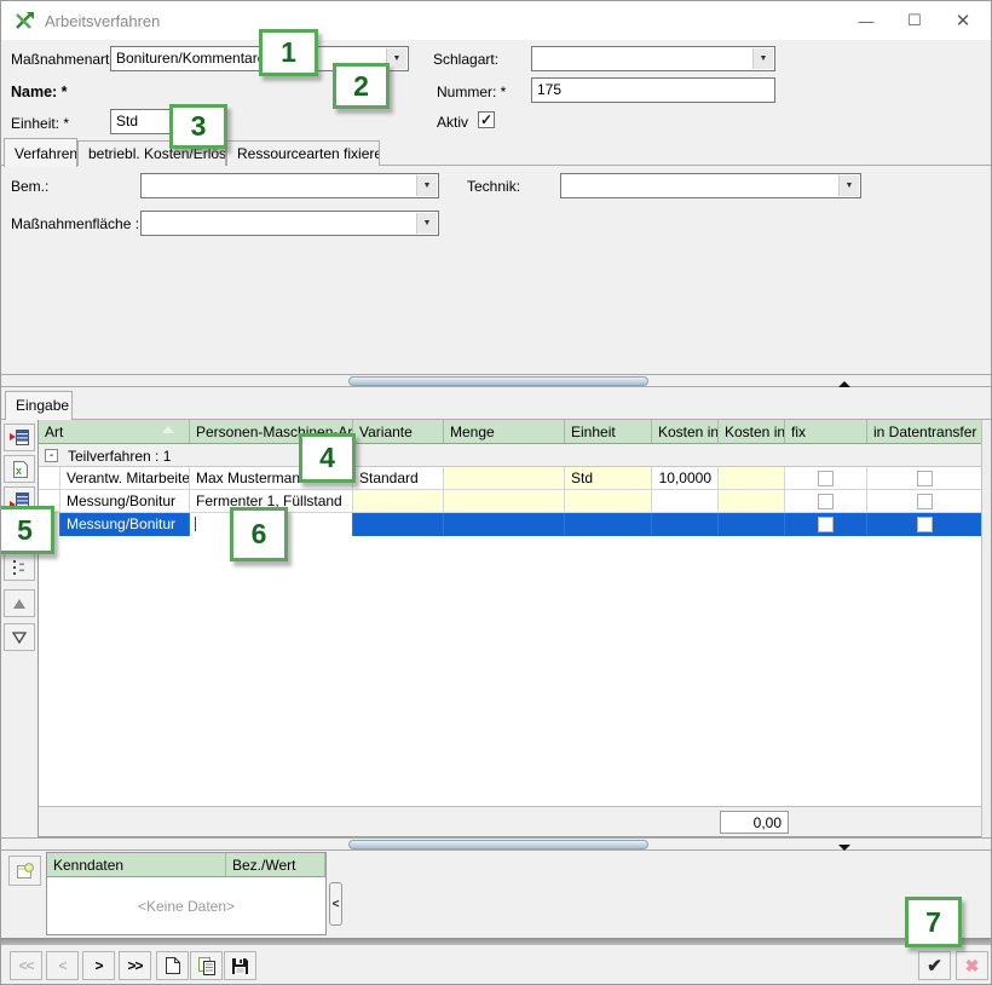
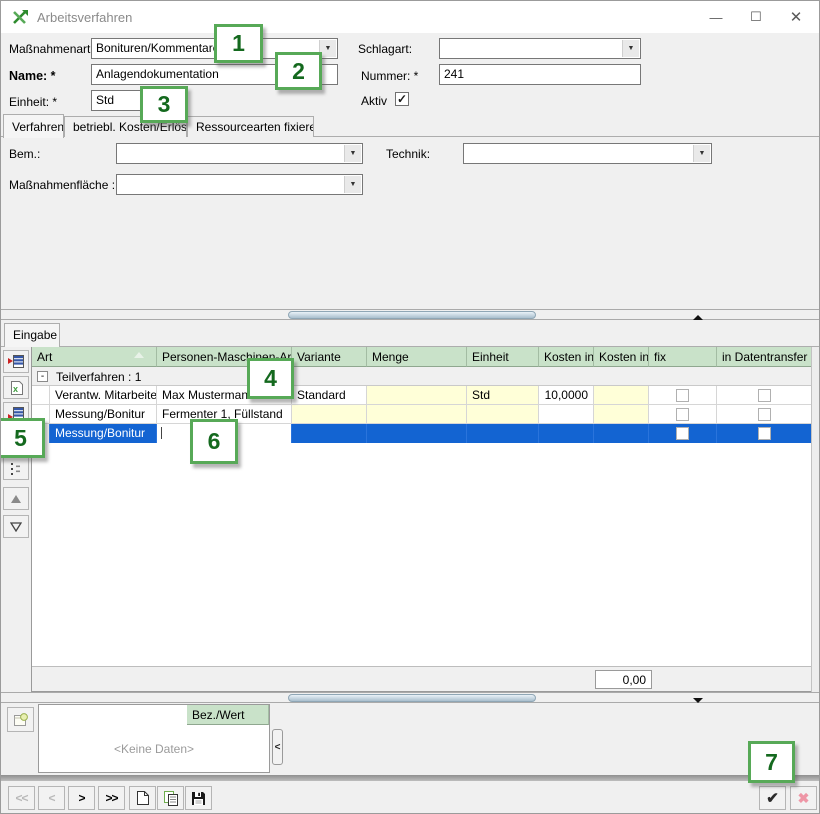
  Arbeitsverfahren
  —
  ☐
  ✕
  Maßnahmenart
  Bonituren/Kommentar
  Schlagart:
  Name: *
+ Anlagendokumentation
  Nummer: *
- 175
+ 241
  Einheit: *
  Std
  Aktiv
  ✓
  Verfahren
  betriebl. Kosten/Erlös
  Ressourcearten fixiere
  Bem.:
  Technik:
  Maßnahmenfläche :
  Eingabe
  x
  Art
  Personen-Maschinen-Ar
  Variante
  Menge
  Einheit
  Kosten in
  Kosten in
  fix
  -
  Teilverfahren : 1
  Verantw. Mitarbeite
  Max Musterman
  Standard
  Std
  10,0000
  Messung/Bonitur
  Fermenter 1, Füllstand
  Messung/Bonitur
  0,00
- Kenndaten
  Bez./Wert
  <Keine Daten>
  <
  <<
  <
  >
  >>
  ✔
  ✖
  1
  2
  3
  4
  5
  6
  7
